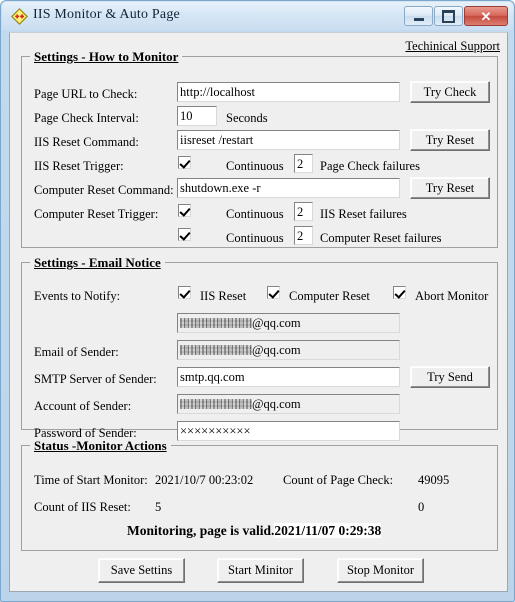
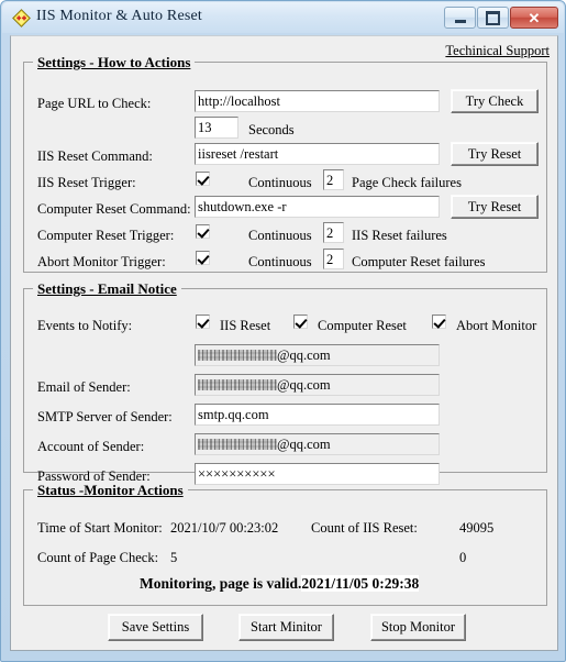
- IIS Monitor & Auto Page
+ IIS Monitor & Auto Reset
  ✕
  Techinical Support
- Settings - How to Monitor
+ Settings - How to Actions
  Page URL to Check:
  http://localhost
  Try Check
- Page Check Interval:
- 10
+ 13
  Seconds
  IIS Reset Command:
  iisreset /restart
  Try Reset
  IIS Reset Trigger:
  Continuous
  2
  Page Check failures
  Computer Reset Command:
  shutdown.exe -r
  Try Reset
  Computer Reset Trigger:
  Continuous
  2
  IIS Reset failures
+ Abort Monitor Trigger:
  Continuous
  2
  Computer Reset failures
  Settings - Email Notice
  Events to Notify:
  IIS Reset
  Computer Reset
  Abort Monitor
  @qq.com
  Email of Sender:
  @qq.com
- Try Send
  SMTP Server of Sender:
  smtp.qq.com
  Account of Sender:
  @qq.com
  Password of Sender:
  ××××××××××
  Status -Monitor Actions
  Time of Start Monitor:
  2021/10/7 00:23:02
- Count of Page Check:
+ Count of IIS Reset:
  49095
- Count of IIS Reset:
+ Count of Page Check:
  5
  0
- Monitoring, page is valid.2021/11/07 0:29:38
+ Monitoring, page is valid.2021/11/05 0:29:38
  Save Settins
  Start Minitor
  Stop Monitor
